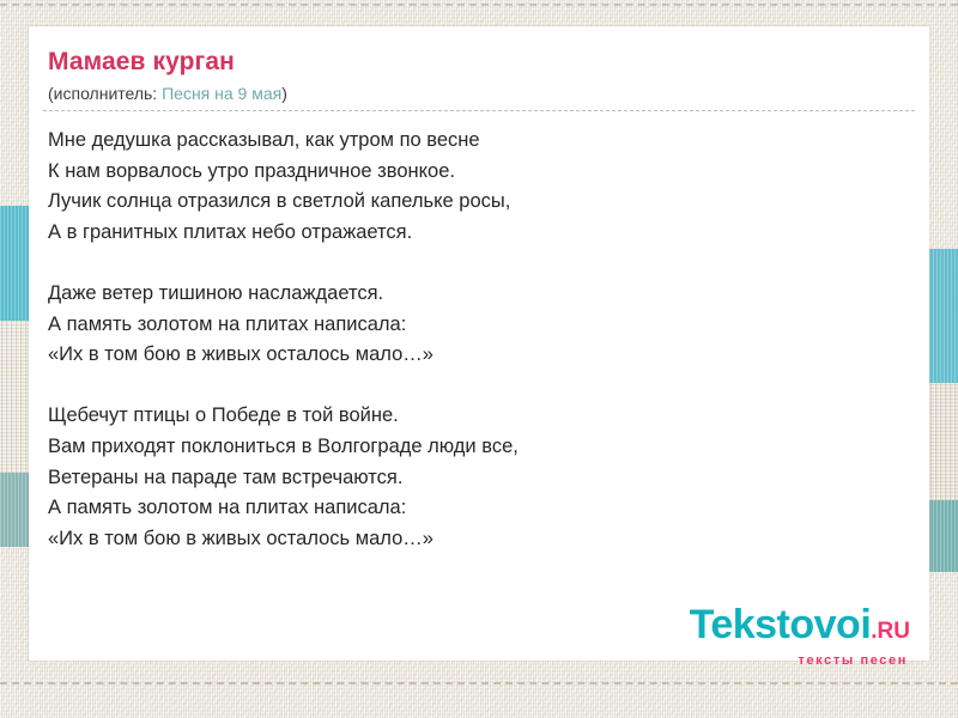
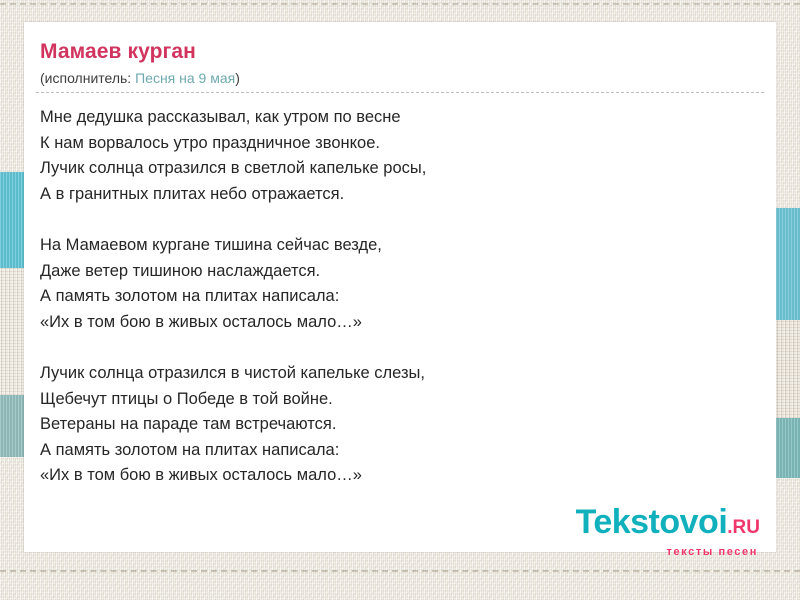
  Мамаев курган
  (исполнитель: Песня на 9 мая)
  Мне дедушка рассказывал, как утром по весне
  К нам ворвалось утро праздничное звонкое.
  Лучик солнца отразился в светлой капельке росы,
  А в гранитных плитах небо отражается.
+ На Мамаевом кургане тишина сейчас везде,
  Даже ветер тишиною наслаждается.
  А память золотом на плитах написала:
  «Их в том бою в живых осталось мало…»
+ Лучик солнца отразился в чистой капельке слезы,
  Щебечут птицы о Победе в той войне.
- Вам приходят поклониться в Волгограде люди все,
  Ветераны на параде там встречаются.
  А память золотом на плитах написала:
  «Их в том бою в живых осталось мало…»
  Tekstovoi.RU
  тексты песен
